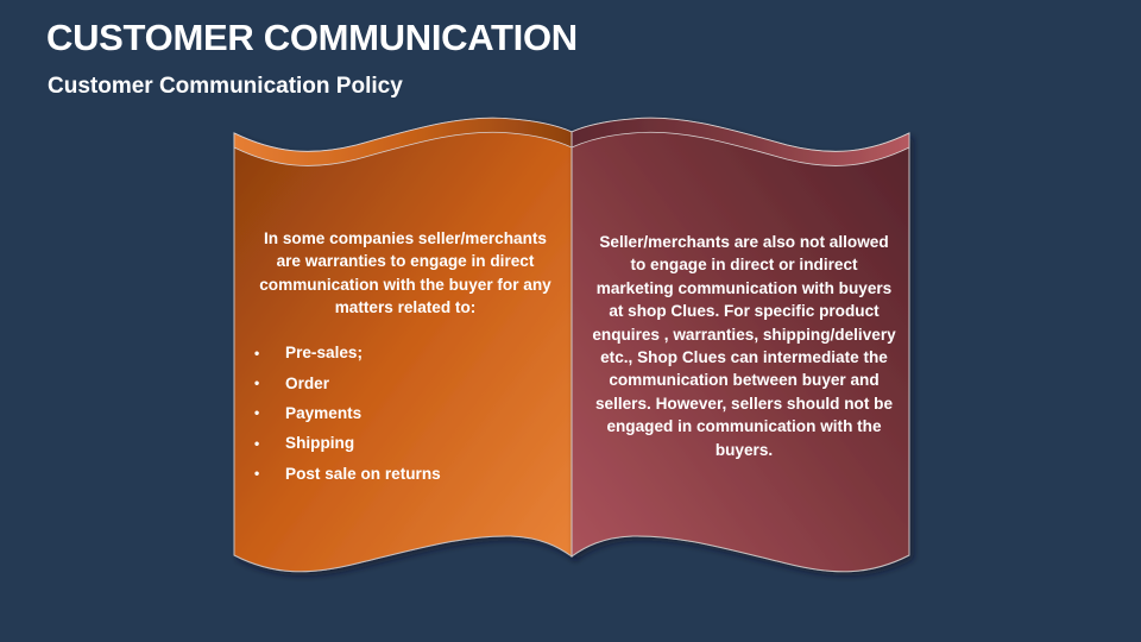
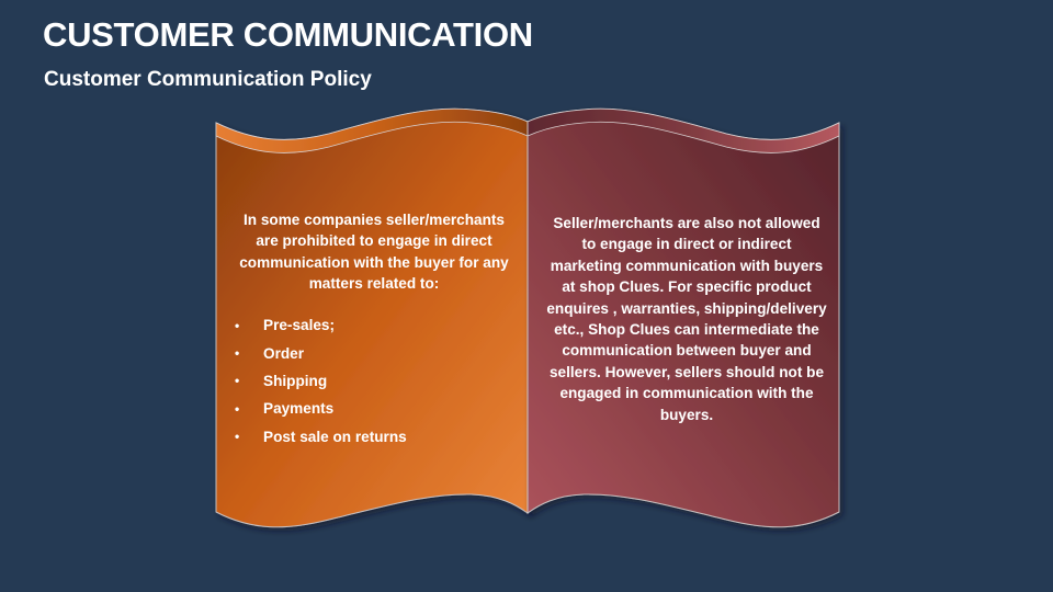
  CUSTOMER COMMUNICATION
  Customer Communication Policy
- In some companies seller/merchants are warranties to engage in direct communication with the buyer for any matters related to:
+ In some companies seller/merchants are prohibited to engage in direct communication with the buyer for any matters related to:
  •
  Pre-sales;
  •
  Order
  •
- Payments
+ Shipping
  •
- Shipping
+ Payments
  •
  Post sale on returns
  Seller/merchants are also not allowed to engage in direct or indirect marketing communication with buyers at shop Clues. For specific product enquires , warranties, shipping/delivery etc., Shop Clues can intermediate the communication between buyer and sellers. However, sellers should not be engaged in communication with the buyers.
